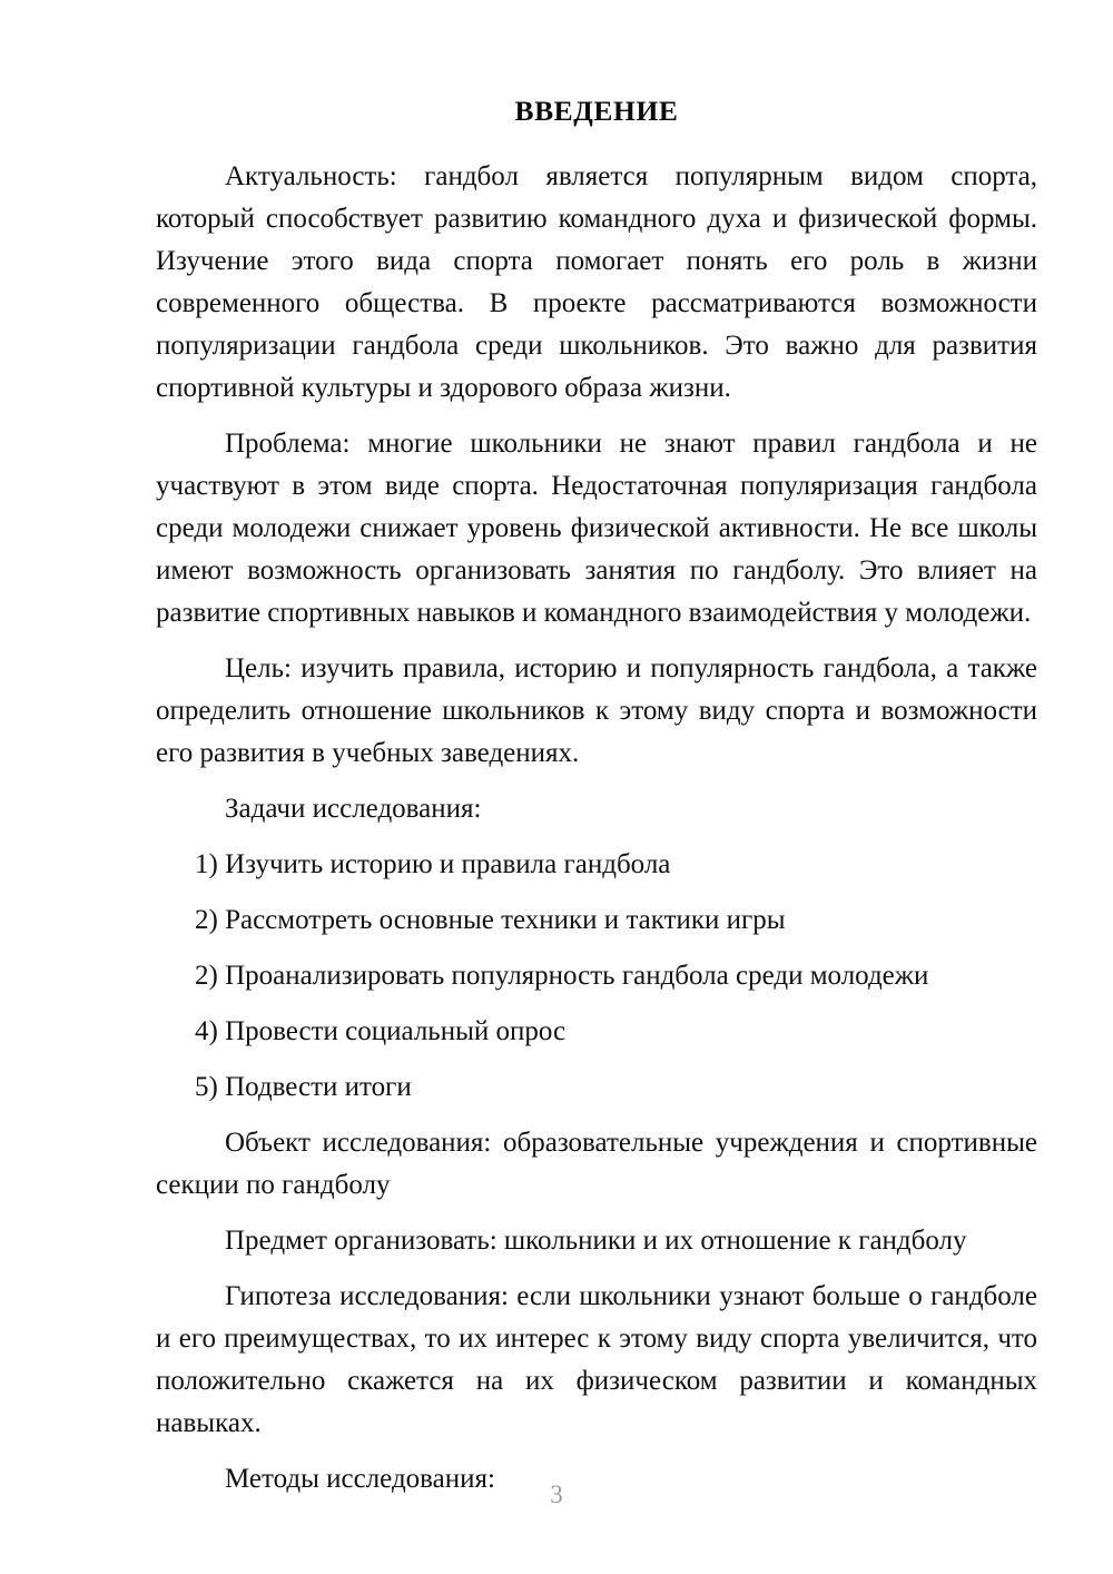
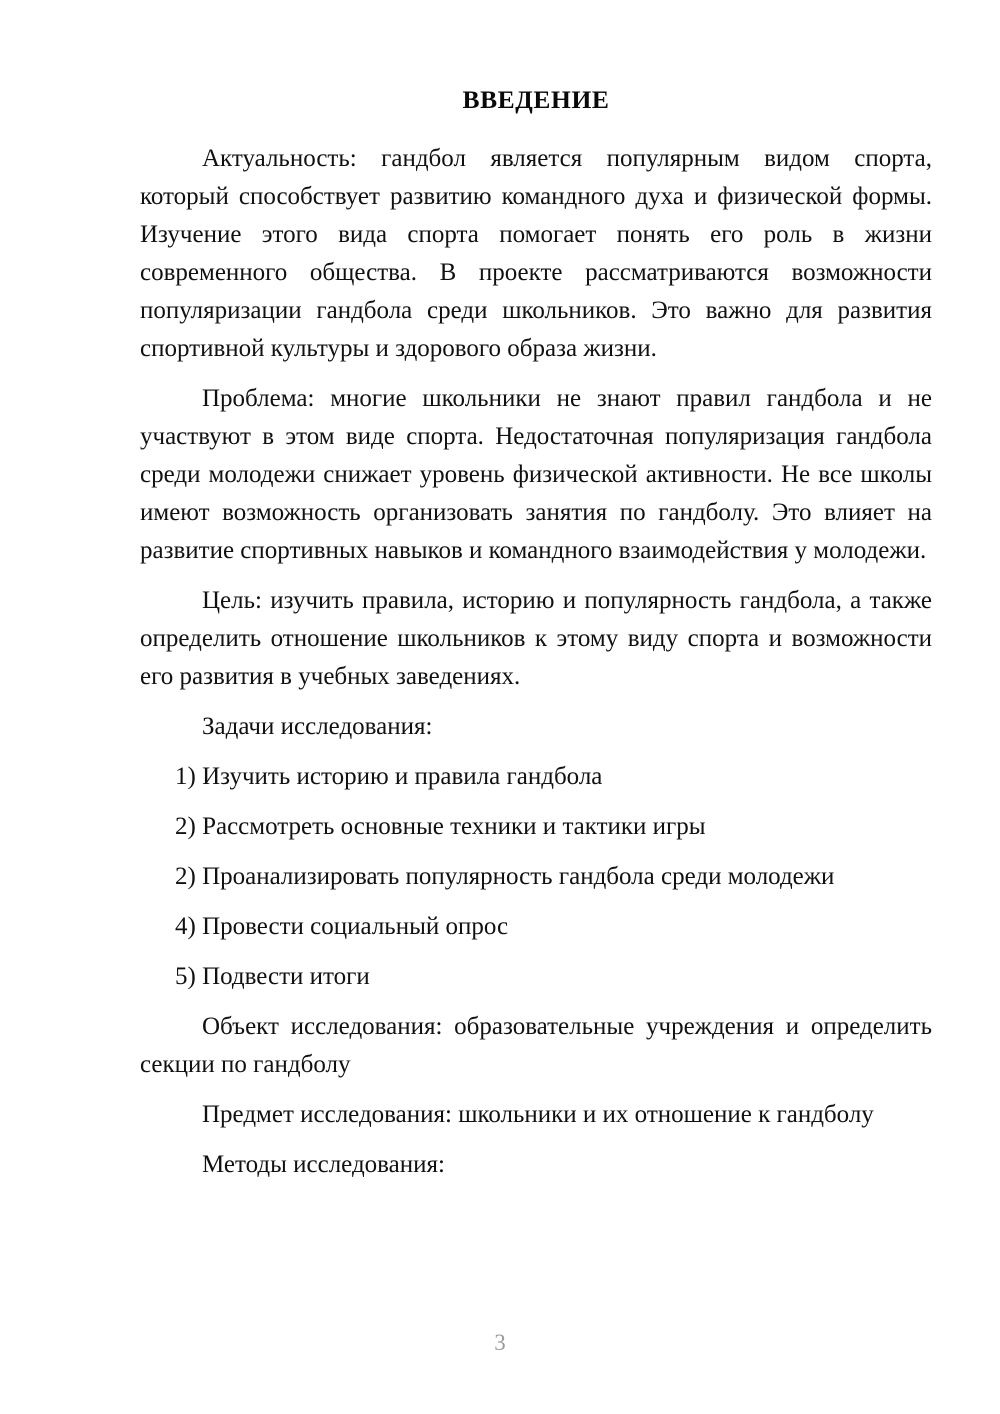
  ВВЕДЕНИЕ
  Актуальность: гандбол является популярным видом спорта, который способствует развитию командного духа и физической формы. Изучение этого вида спорта помогает понять его роль в жизни современного общества. В проекте рассматриваются возможности популяризации гандбола среди школьников. Это важно для развития спортивной культуры и здорового образа жизни.
  Проблема: многие школьники не знают правил гандбола и не участвуют в этом виде спорта. Недостаточная популяризация гандбола среди молодежи снижает уровень физической активности. Не все школы имеют возможность организовать занятия по гандболу. Это влияет на развитие спортивных навыков и командного взаимодействия у молодежи.
  Цель: изучить правила, историю и популярность гандбола, а также определить отношение школьников к этому виду спорта и возможности его развития в учебных заведениях.
  Задачи исследования:
  1) Изучить историю и правила гандбола
  2) Рассмотреть основные техники и тактики игры
  2) Проанализировать популярность гандбола среди молодежи
  4) Провести социальный опрос
  5) Подвести итоги
- Объект исследования: образовательные учреждения и спортивные секции по гандболу
+ Объект исследования: образовательные учреждения и определить секции по гандболу
- Предмет организовать: школьники и их отношение к гандболу
+ Предмет исследования: школьники и их отношение к гандболу
- Гипотеза исследования: если школьники узнают больше о гандболе и его преимуществах, то их интерес к этому виду спорта увеличится, что положительно скажется на их физическом развитии и командных навыках.
  Методы исследования:
  3
